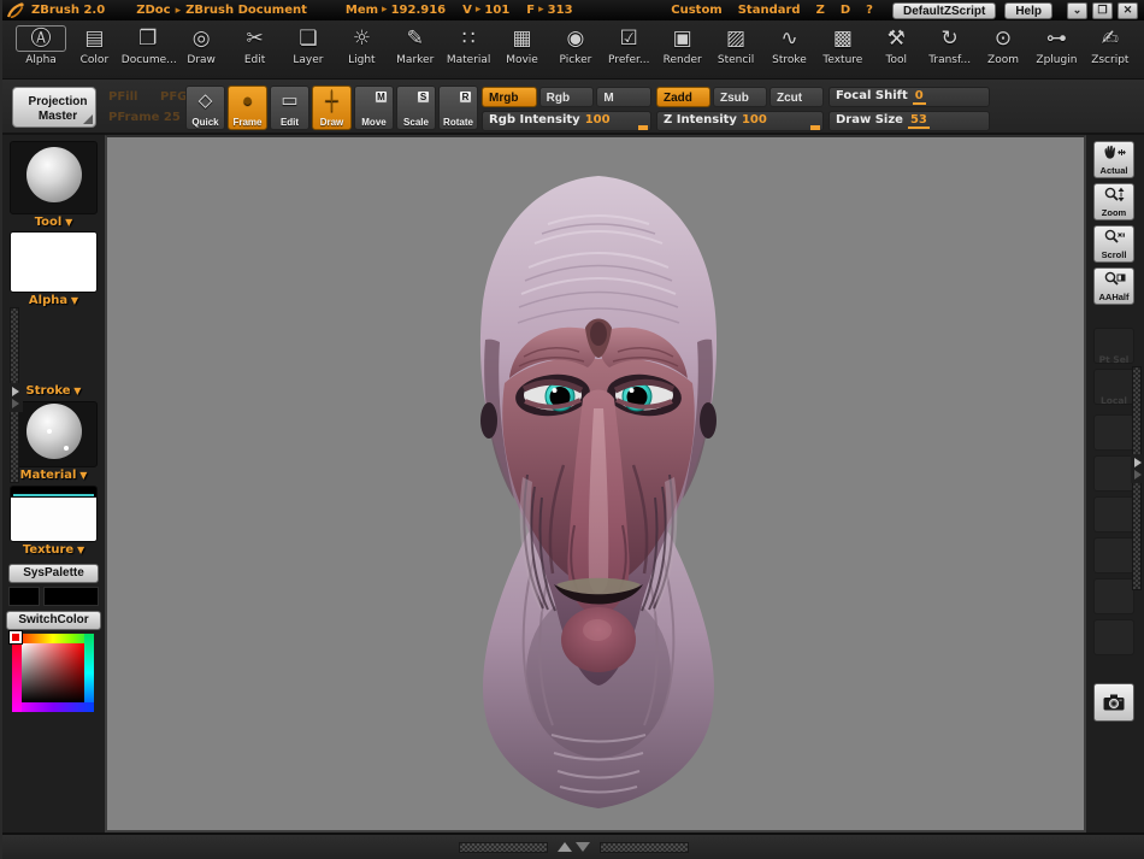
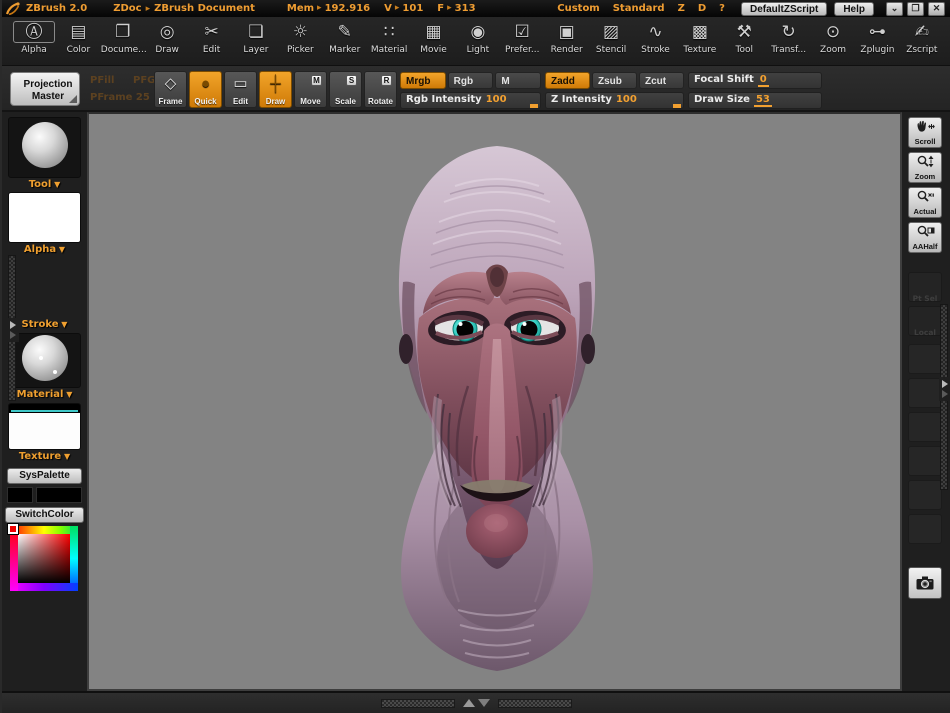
  ZBrush 2.0
  ZDoc
  ▸
  ZBrush Document
  Mem
  ▸
  192.916
  V
  ▸
  101
  F
  ▸
  313
  Custom
  Standard
  Z
  D
  ?
  DefaultZScript
  Help
  ⌄
  ❐
  ✕
  Ⓐ
  Alpha
  ▤
  Color
  ❐
  Docume..
  ◎
  Draw
  ✂
  Edit
  ❏
  Layer
  ☼
- Light
+ Picker
  ✎
  Marker
  ∷
  Material
  ▦
  Movie
  ◉
- Picker
+ Light
  ☑
  Prefer...
  ▣
  Render
  ▨
  Stencil
  ∿
  Stroke
  ▩
  Texture
  ⚒
  Tool
  ↻
  Transf...
  ⊙
  Zoom
  ⊶
  Zplugin
  ✍
  Zscript
  Projection
  Master
  PFill
  PFrame 25
  ◇
- Quick
+ Frame
  ●
- Frame
+ Quick
  ▭
  Edit
  ┼
  Draw
  M
  Move
  S
  Scale
  R
  Rotate
  Mrgb
  Rgb
  M
  Rgb Intensity 100
  Zadd
  Zsub
  Zcut
  Z Intensity 100
  Focal Shift 0
  Draw Size 53
  Tool ▼
  Alpha ▼
  Stroke ▼
  Material ▼
  Texture ▼
  SysPalette
  SwitchColor
- Actual
+ Scroll
  Zoom
- Scroll
+ Actual
  AAHalf
  Pt Sel
  Local
